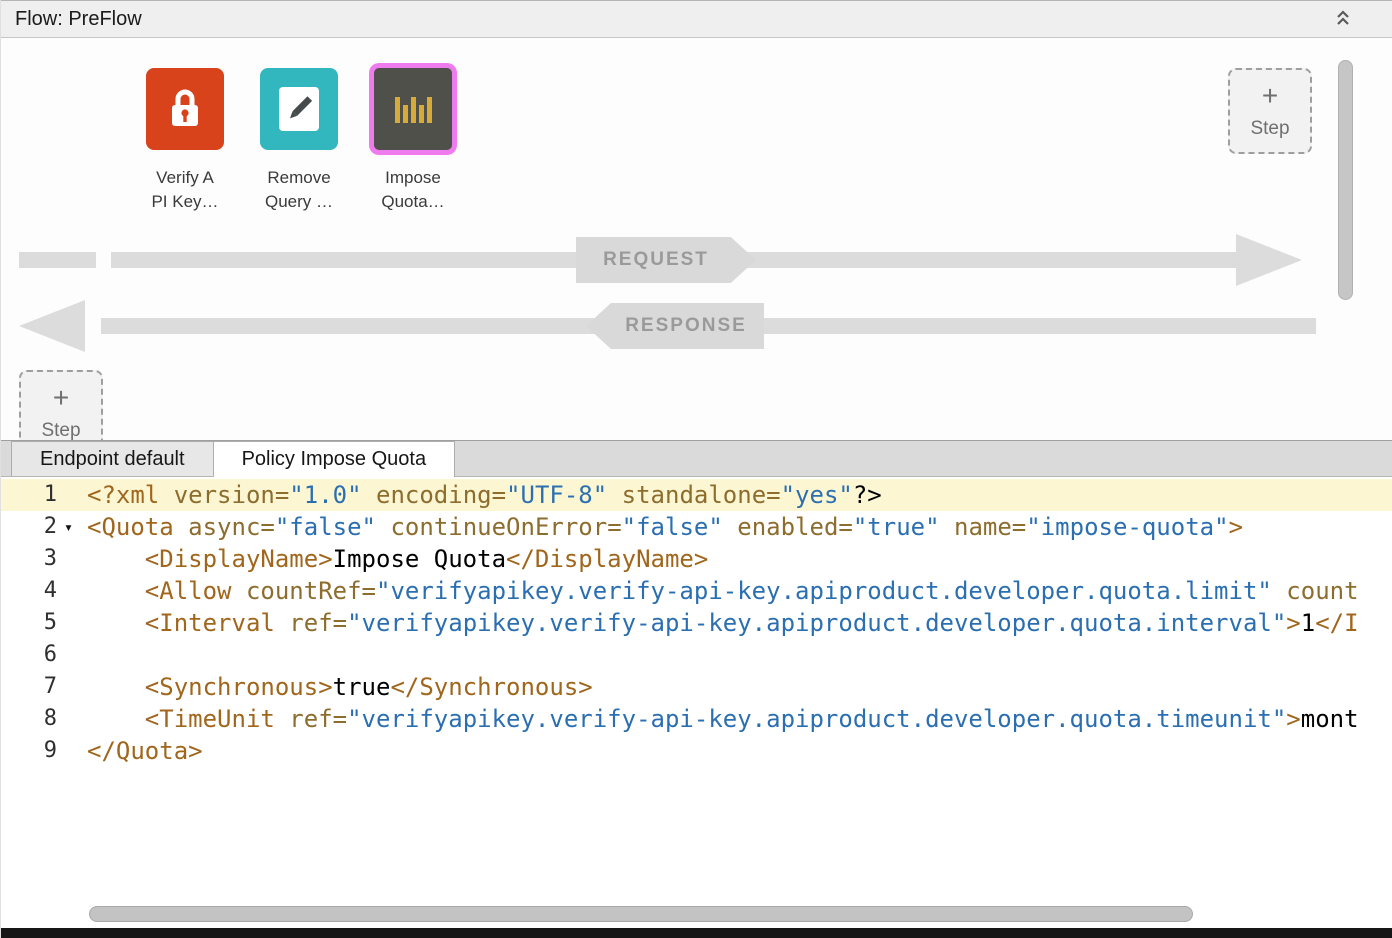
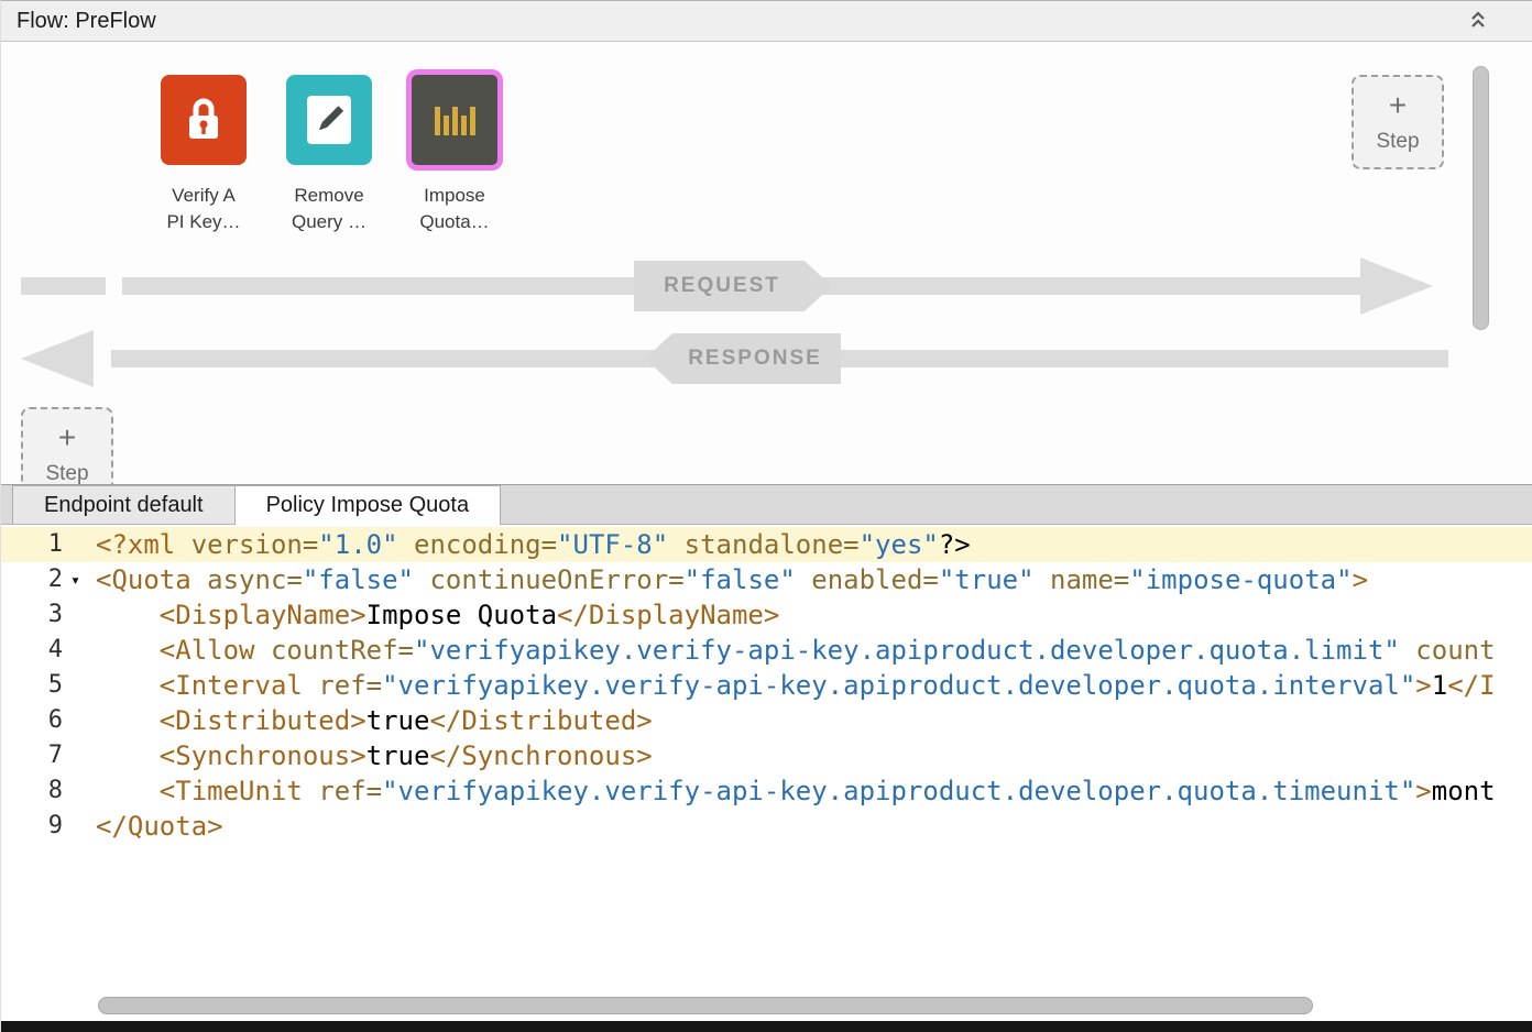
  Flow: PreFlow
  Verify A
  PI Key…
  Remove
  Query …
  Impose
  Quota…
  +
  Step
  REQUEST
  RESPONSE
  +
  Step
  Endpoint default
  Policy Impose Quota
  1
  <?xml version="1.0" encoding="UTF-8" standalone="yes"?>
  2
  ▾
  <Quota async="false" continueOnError="false" enabled="true" name="impose-quota">
  3
  <DisplayName>Impose Quota</DisplayName>
  4
  <Allow countRef="verifyapikey.verify-api-key.apiproduct.developer.quota.limit" count
  5
  <Interval ref="verifyapikey.verify-api-key.apiproduct.developer.quota.interval">1</I
  6
+ <Distributed>true</Distributed>
  7
  <Synchronous>true</Synchronous>
  8
  <TimeUnit ref="verifyapikey.verify-api-key.apiproduct.developer.quota.timeunit">mont
  9
  </Quota>
